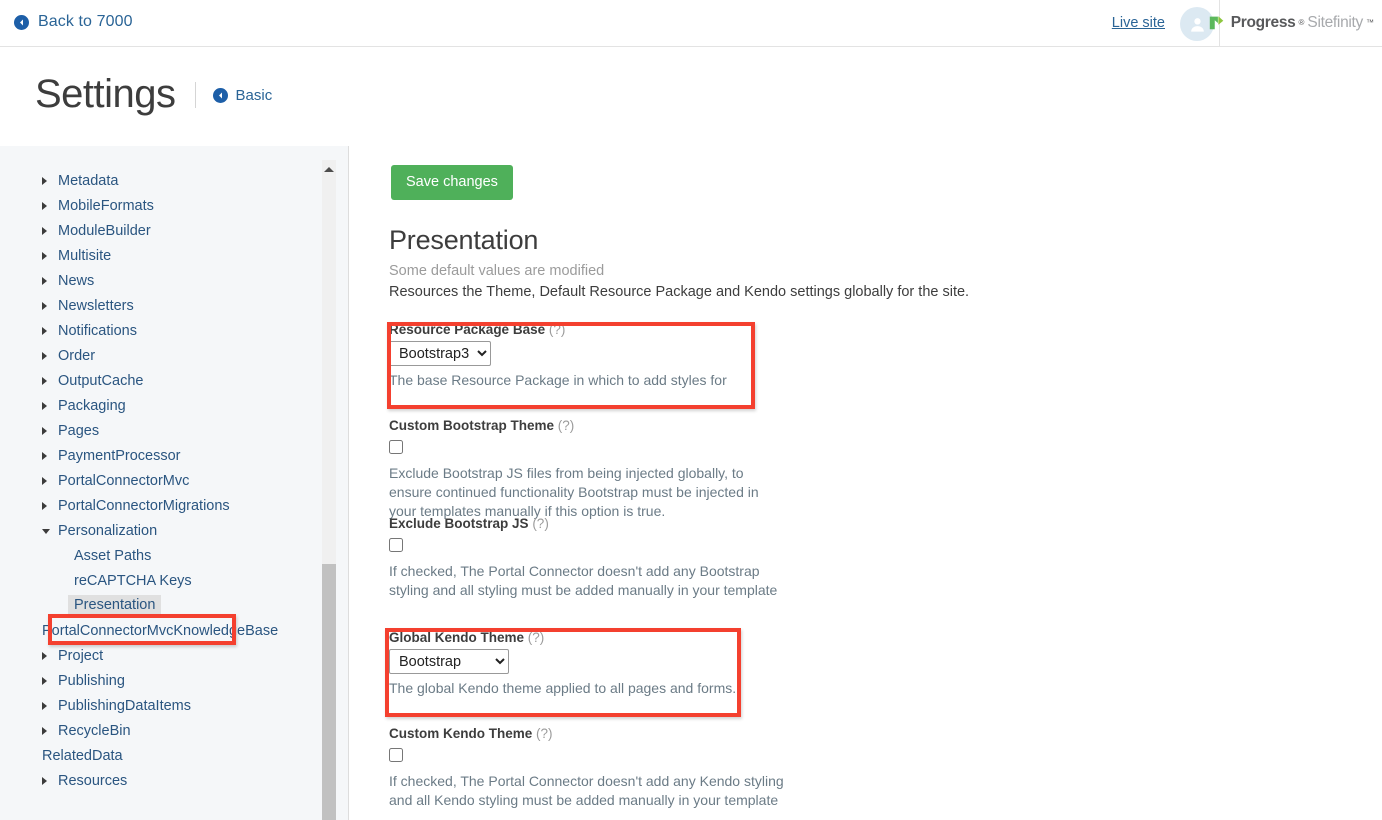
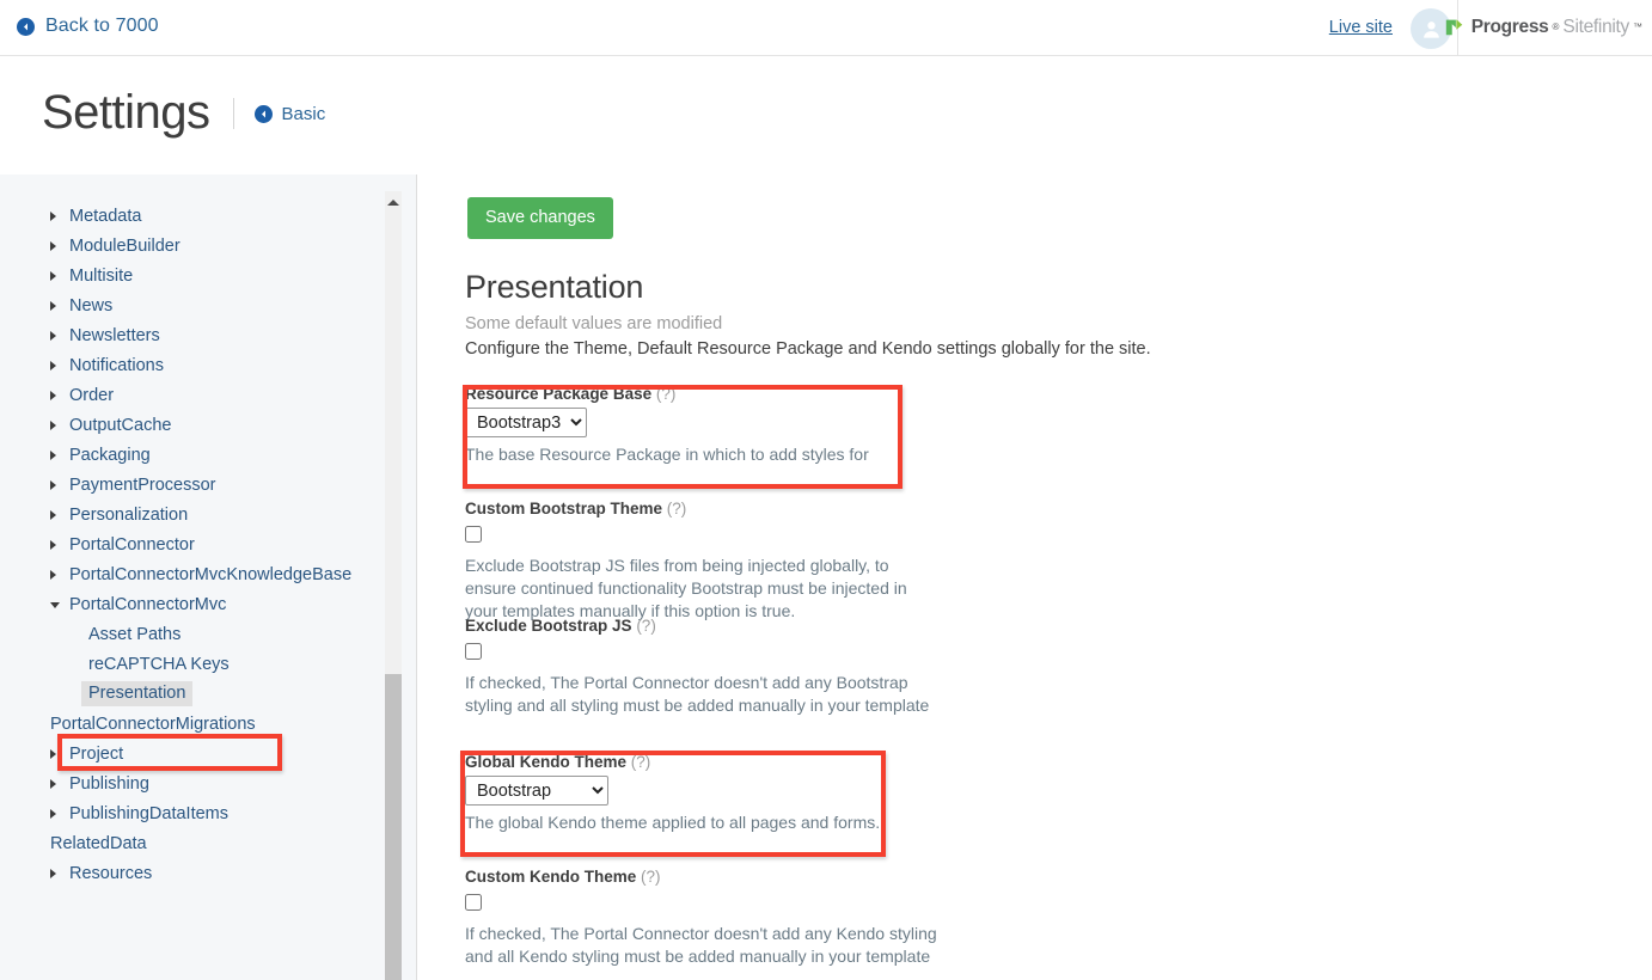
  Back to 7000
  Live site
  Progress
  ®
  Sitefinity
  ™
  Settings
  Basic
  Metadata
- MobileFormats
  ModuleBuilder
  Multisite
  News
  Newsletters
  Notifications
  Order
  OutputCache
  Packaging
- Pages
  PaymentProcessor
- PortalConnectorMvc
+ Personalization
+ PortalConnector
- PortalConnectorMigrations
+ PortalConnectorMvcKnowledgeBase
- Personalization
+ PortalConnectorMvc
  Asset Paths
  reCAPTCHA Keys
  Presentation
- PortalConnectorMvcKnowledgeBase
+ PortalConnectorMigrations
  Project
  Publishing
  PublishingDataItems
- RecycleBin
  RelatedData
  Resources
  Save changes
  Presentation
  Some default values are modified
- Resources the Theme, Default Resource Package and Kendo settings globally for the site.
+ Configure the Theme, Default Resource Package and Kendo settings globally for the site.
  Resource Package Base (?)
  Bootstrap3
  The base Resource Package in which to add styles for
  Custom Bootstrap Theme (?)
  Exclude Bootstrap JS files from being injected globally, to ensure continued functionality Bootstrap must be injected in your templates manually if this option is true.
  Exclude Bootstrap JS (?)
  If checked, The Portal Connector doesn't add any Bootstrap styling and all styling must be added manually in your template
  Global Kendo Theme (?)
  Bootstrap
  The global Kendo theme applied to all pages and forms.
  Custom Kendo Theme (?)
  If checked, The Portal Connector doesn't add any Kendo styling and all Kendo styling must be added manually in your template
